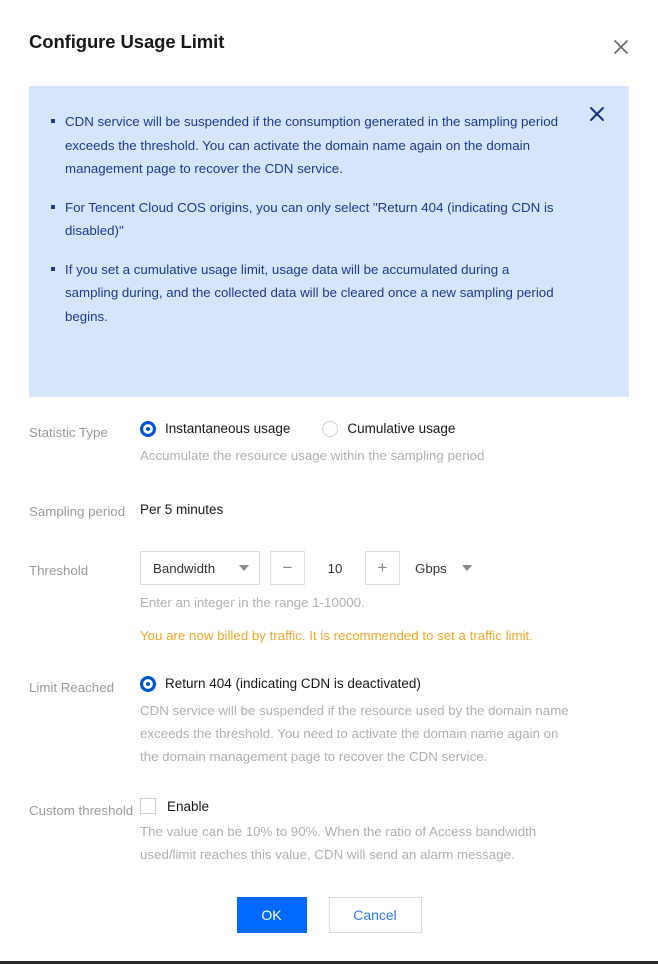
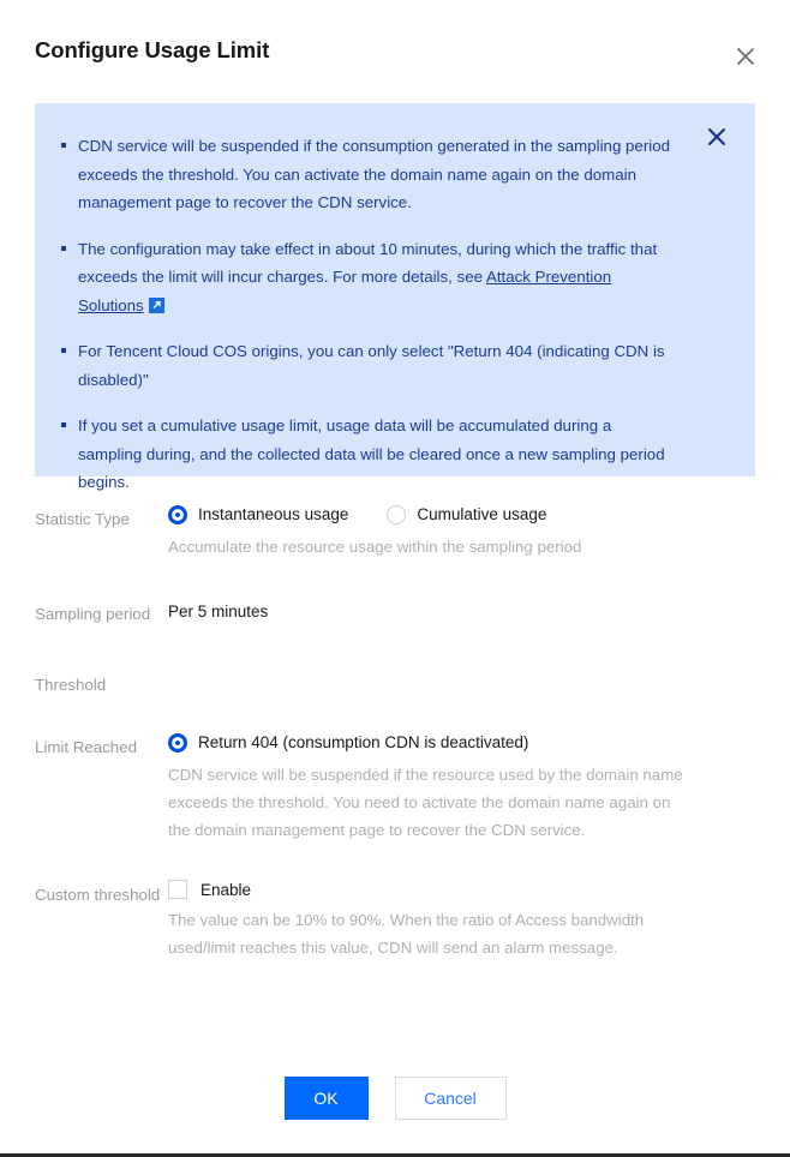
  Configure Usage Limit
  CDN service will be suspended if the consumption generated in the sampling period exceeds the threshold. You can activate the domain name again on the domain management page to recover the CDN service.
+ The configuration may take effect in about 10 minutes, during which the traffic that exceeds the limit will incur charges. For more details, see Attack Prevention Solutions
  For Tencent Cloud COS origins, you can only select "Return 404 (indicating CDN is disabled)"
  If you set a cumulative usage limit, usage data will be accumulated during a sampling during, and the collected data will be cleared once a new sampling period begins.
  Statistic Type
  Instantaneous usage
  Cumulative usage
  Accumulate the resource usage within the sampling period
  Sampling period
  Per 5 minutes
  Threshold
- Bandwidth
- −
- 10
- +
- Gbps
- Enter an integer in the range 1-10000.
- You are now billed by traffic. It is recommended to set a traffic limit.
  Limit Reached
- Return 404 (indicating CDN is deactivated)
+ Return 404 (consumption CDN is deactivated)
  CDN service will be suspended if the resource used by the domain name exceeds the threshold. You need to activate the domain name again on the domain management page to recover the CDN service.
  Custom threshold
  Enable
  The value can be 10% to 90%. When the ratio of Access bandwidth used/limit reaches this value, CDN will send an alarm message.
  OK
  Cancel
